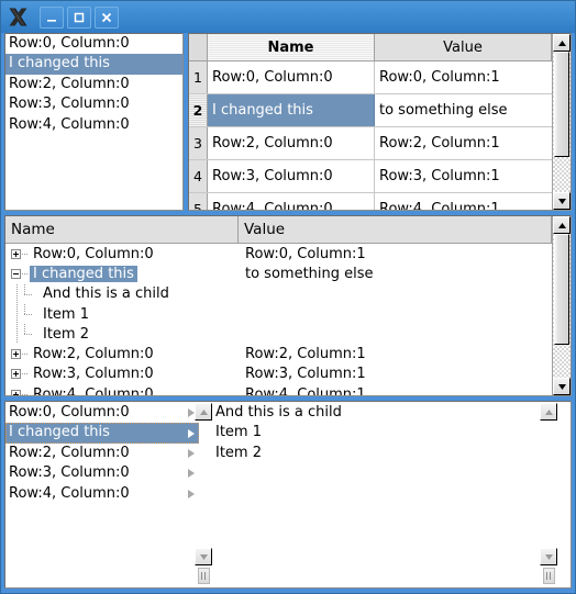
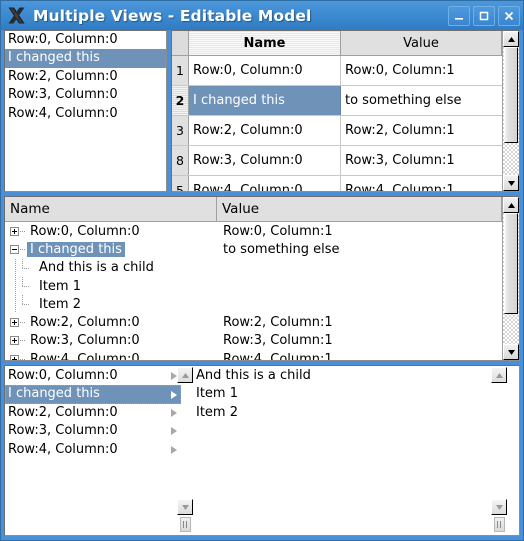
+ Multiple Views - Editable Model
  Row:0, Column:0
  I changed this
  Row:2, Column:0
  Row:3, Column:0
  Row:4, Column:0
  Name
  Value
  1
  Row:0, Column:0
  Row:0, Column:1
  2
  I changed this
  to something else
  3
  Row:2, Column:0
  Row:2, Column:1
- 4
+ 8
  Row:3, Column:0
  Row:3, Column:1
  5
  Row:4, Column:0
  Row:4, Column:1
  Name
  Value
  Row:0, Column:0
  Row:0, Column:1
  I changed this
  to something else
  And this is a child
  Item 1
  Item 2
  Row:2, Column:0
  Row:2, Column:1
  Row:3, Column:0
  Row:3, Column:1
  Row:4, Column:0
  Row:4, Column:1
  Row:0, Column:0
  I changed this
  Row:2, Column:0
  Row:3, Column:0
  Row:4, Column:0
  And this is a child
  Item 1
  Item 2
